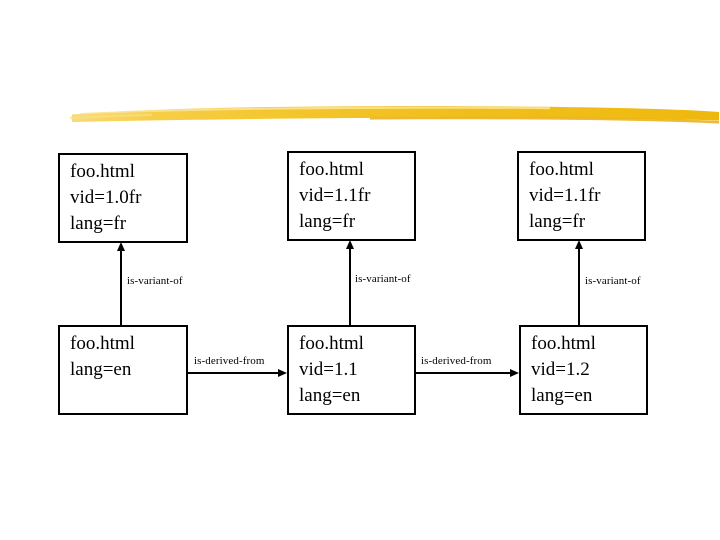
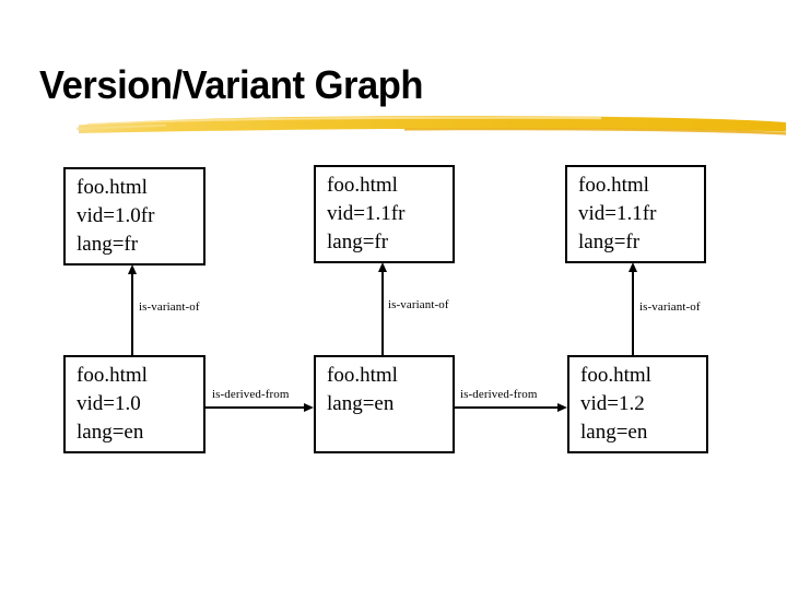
+ Version/Variant Graph
  foo.html
  vid=1.0fr
  lang=fr
  foo.html
  vid=1.1fr
  lang=fr
  foo.html
  vid=1.1fr
  lang=fr
  foo.html
+ vid=1.0
  lang=en
  foo.html
- vid=1.1
  lang=en
  foo.html
  vid=1.2
  lang=en
  is-variant-of
  is-variant-of
  is-variant-of
  is-derived-from
  is-derived-from
